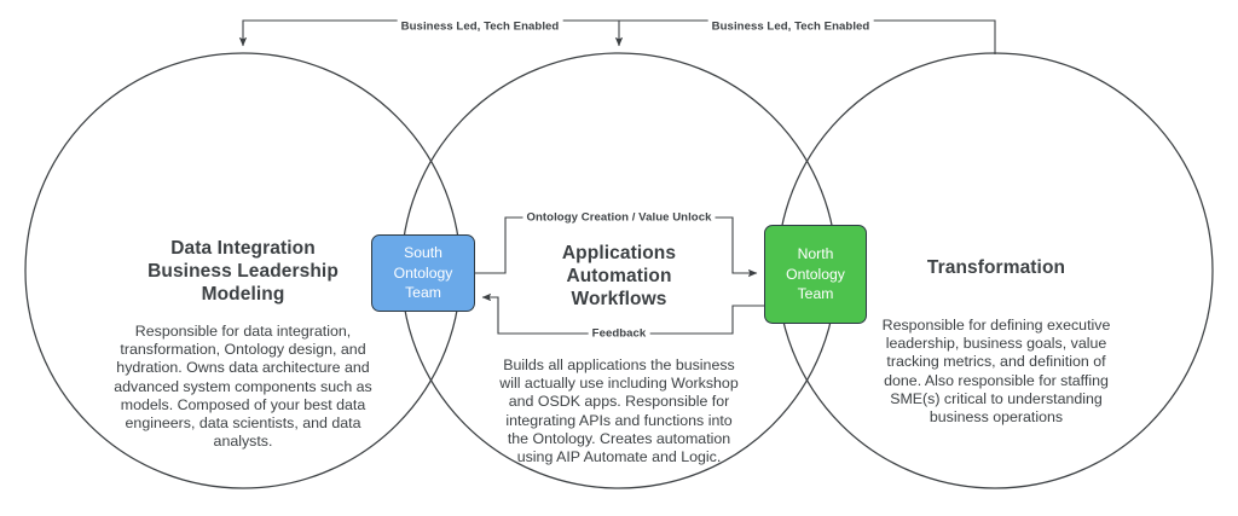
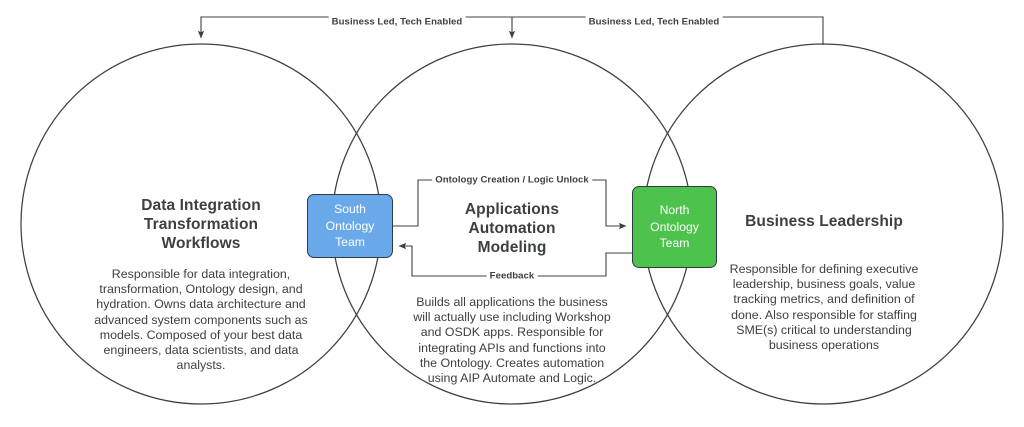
  Data Integration
- Business Leadership
+ Transformation
- Modeling
+ Workflows
  Responsible for data integration, transformation, Ontology design, and hydration. Owns data architecture and advanced system components such as models. Composed of your best data engineers, data scientists, and data analysts.
  Applications
  Automation
- Workflows
+ Modeling
  Builds all applications the business will actually use including Workshop and OSDK apps. Responsible for integrating APIs and functions into the Ontology. Creates automation using AIP Automate and Logic.
- Transformation
+ Business Leadership
  Responsible for defining executive leadership, business goals, value tracking metrics, and definition of done. Also responsible for staffing SME(s) critical to understanding business operations
  South
  Ontology
  Team
  North
  Ontology
  Team
  Business Led, Tech Enabled
  Business Led, Tech Enabled
- Ontology Creation / Value Unlock
+ Ontology Creation / Logic Unlock
  Feedback
